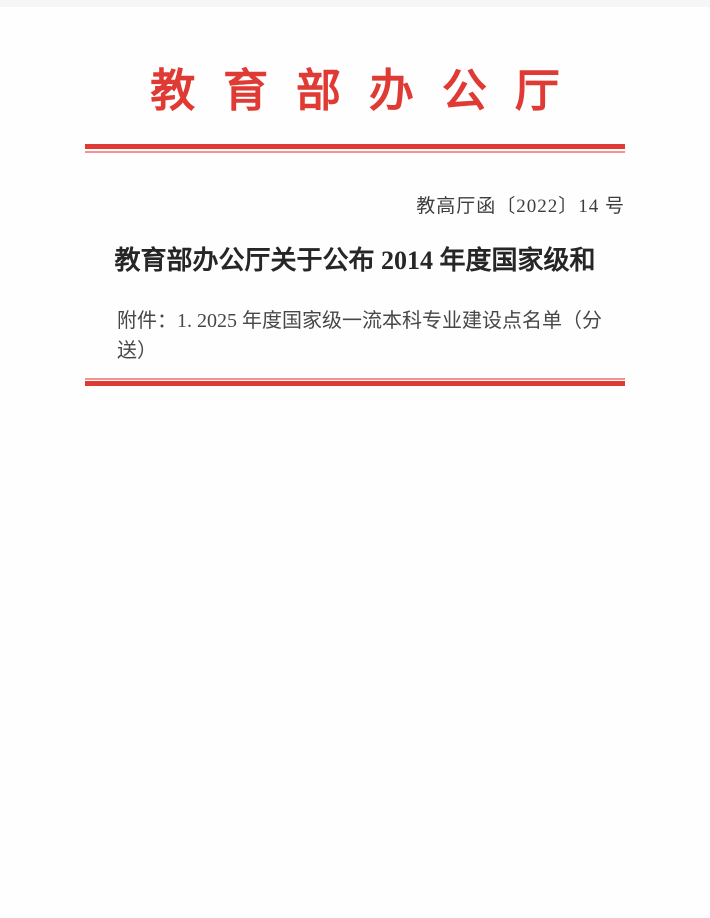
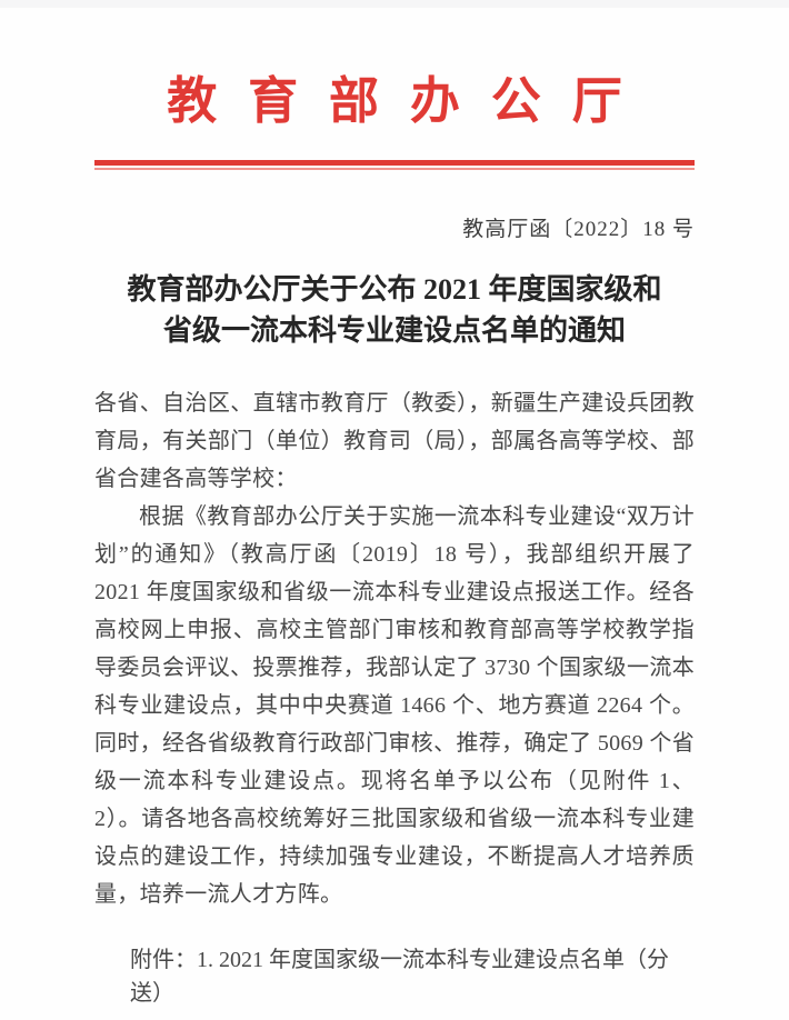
  教育部办公厅
- 教高厅函〔2022〕14 号
+ 教高厅函〔2022〕18 号
- 教育部办公厅关于公布 2014 年度国家级和
+ 教育部办公厅关于公布 2021 年度国家级和
+ 省级一流本科专业建设点名单的通知
+ 各省、自治区、直辖市教育厅（教委），新疆生产建设兵团教育局，有关部门（单位）教育司（局），部属各高等学校、部省合建各高等学校：
+ 根据《教育部办公厅关于实施一流本科专业建设“双万计划”的通知》（教高厅函〔2019〕18 号），我部组织开展了 2021 年度国家级和省级一流本科专业建设点报送工作。经各高校网上申报、高校主管部门审核和教育部高等学校教学指导委员会评议、投票推荐，我部认定了 3730 个国家级一流本科专业建设点，其中中央赛道 1466 个、地方赛道 2264 个。同时，经各省级教育行政部门审核、推荐，确定了 5069 个省级一流本科专业建设点。现将名单予以公布（见附件 1、2）。请各地各高校统筹好三批国家级和省级一流本科专业建设点的建设工作，持续加强专业建设，不断提高人才培养质量，培养一流人才方阵。
- 附件：1. 2025 年度国家级一流本科专业建设点名单（分送）
+ 附件：1. 2021 年度国家级一流本科专业建设点名单（分送）
